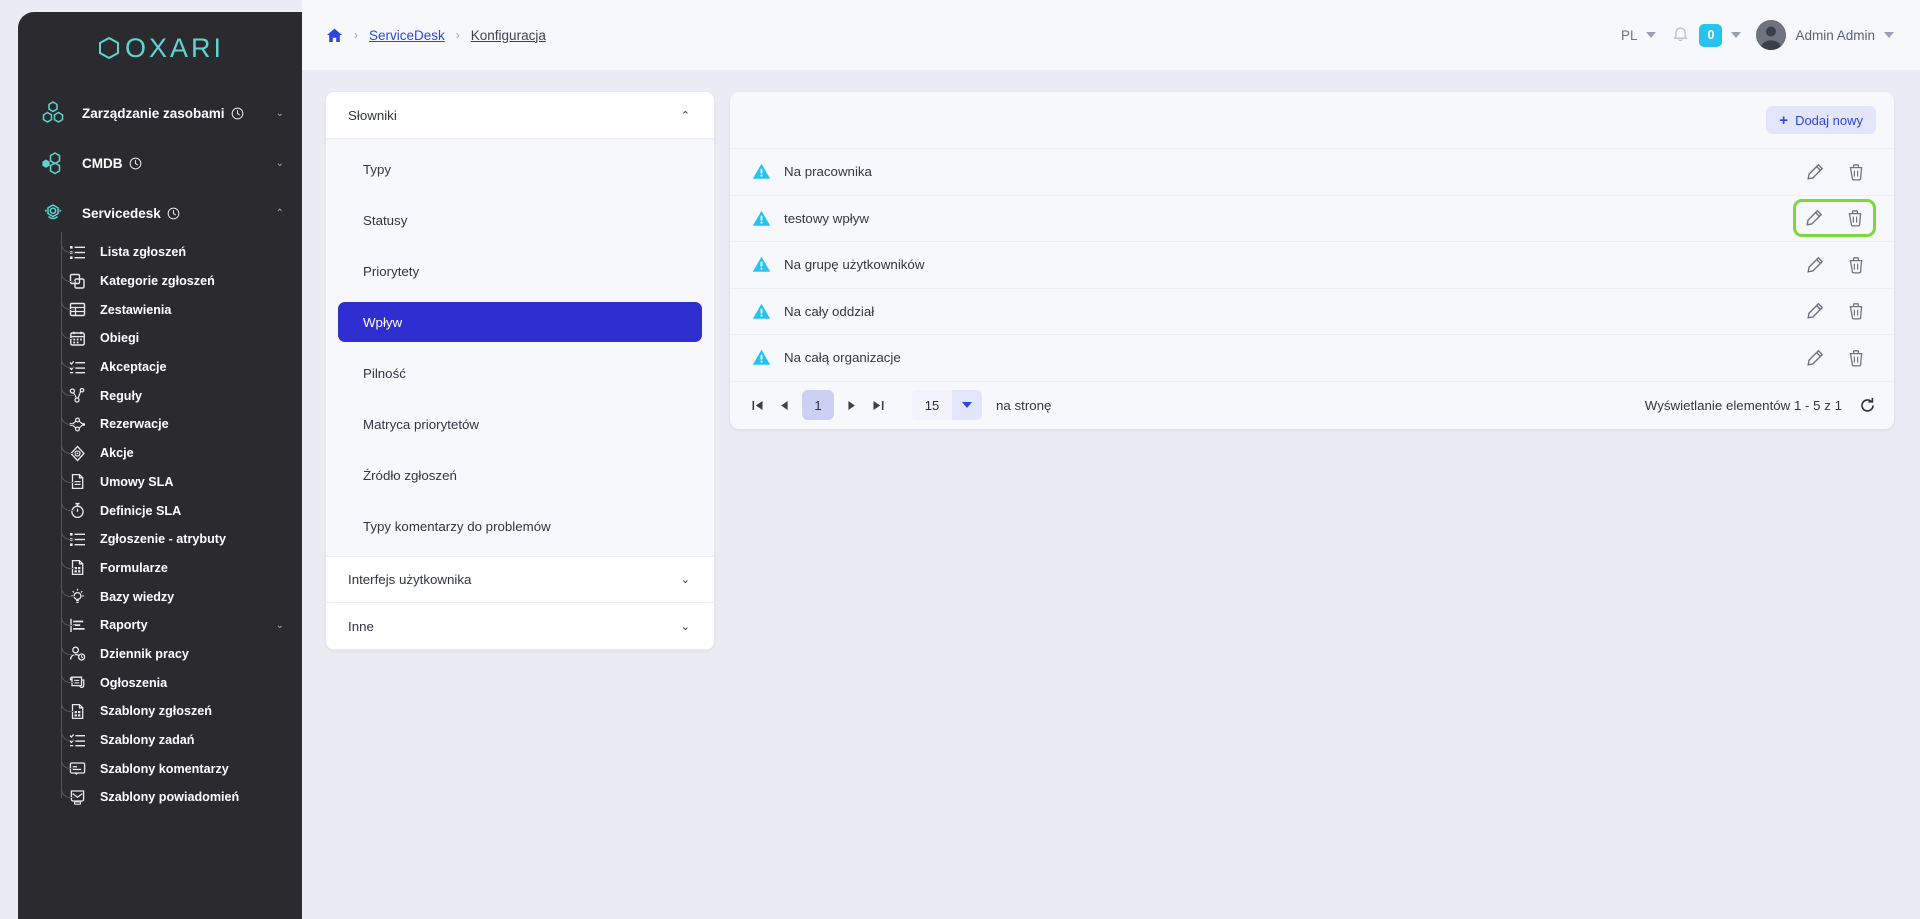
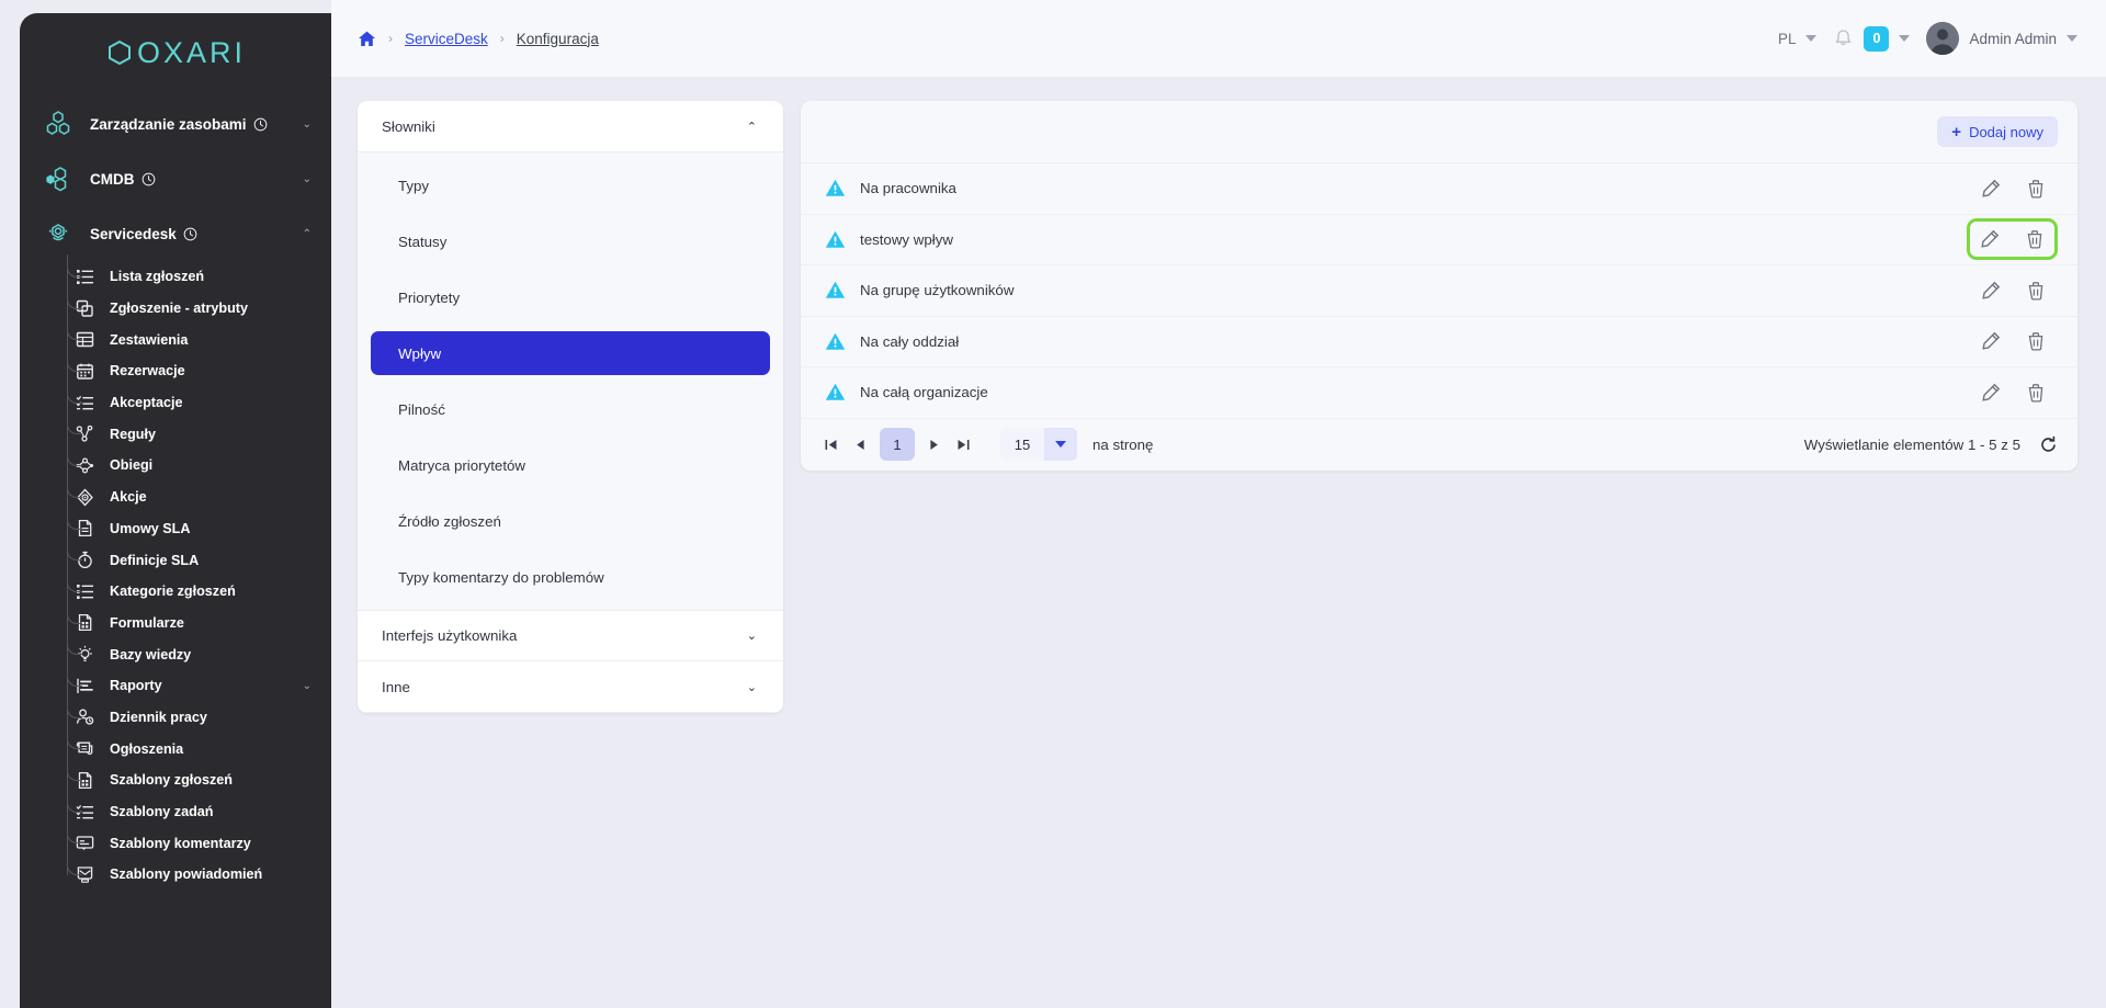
  OXARI
  Zarządzanie zasobami
  ⌄
  CMDB
  ⌄
  Servicedesk
  ⌃
  Lista zgłoszeń
- Kategorie zgłoszeń
+ Zgłoszenie - atrybuty
  Zestawienia
- Obiegi
+ Rezerwacje
  Akceptacje
  Reguły
- Rezerwacje
+ Obiegi
  Akcje
  Umowy SLA
  Definicje SLA
- Zgłoszenie - atrybuty
+ Kategorie zgłoszeń
  Formularze
  Bazy wiedzy
  Raporty
  ⌄
  Dziennik pracy
  Ogłoszenia
  Szablony zgłoszeń
  Szablony zadań
  Szablony komentarzy
  Szablony powiadomień
  ›
  ServiceDesk
  ›
  Konfiguracja
  PL
  0
  Admin Admin
  Słowniki
  ⌃
  Typy
  Statusy
  Priorytety
  Wpływ
  Pilność
  Matryca priorytetów
  Źródło zgłoszeń
  Typy komentarzy do problemów
  Interfejs użytkownika
  ⌄
  Inne
  ⌄
  +
  Dodaj nowy
  Na pracownika
  testowy wpływ
  Na grupę użytkowników
  Na cały oddział
  Na całą organizacje
  1
  15
  na stronę
- Wyświetlanie elementów 1 - 5 z 1
+ Wyświetlanie elementów 1 - 5 z 5
